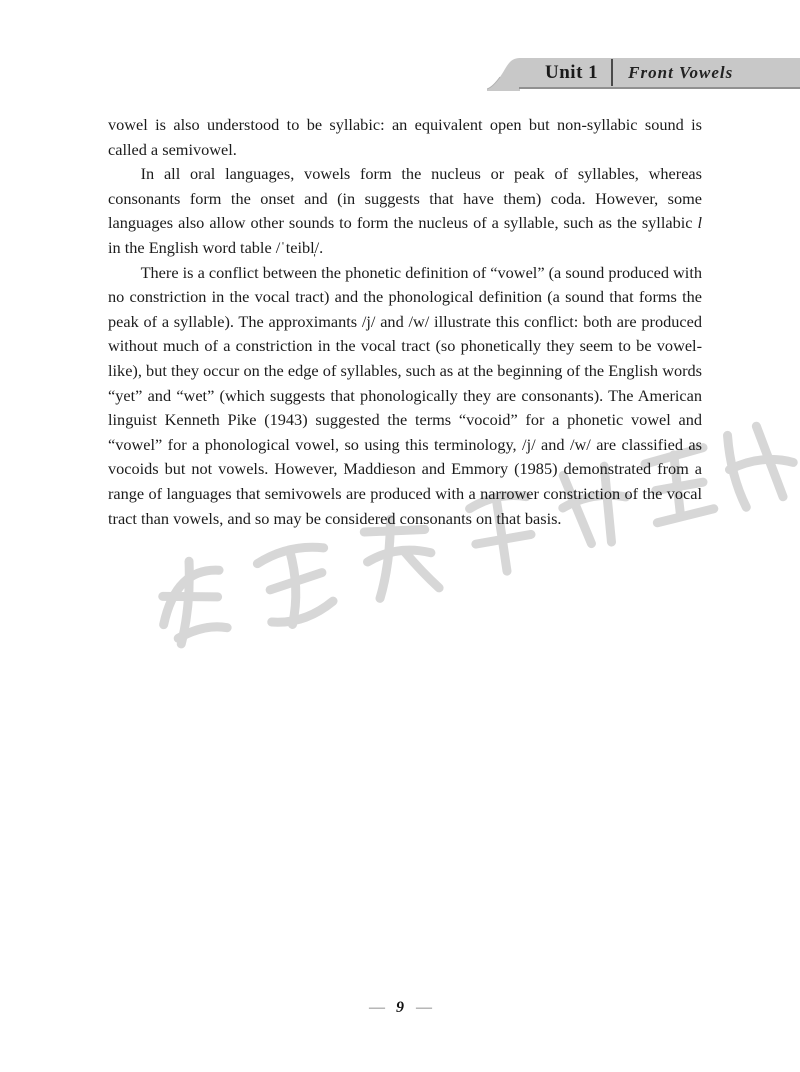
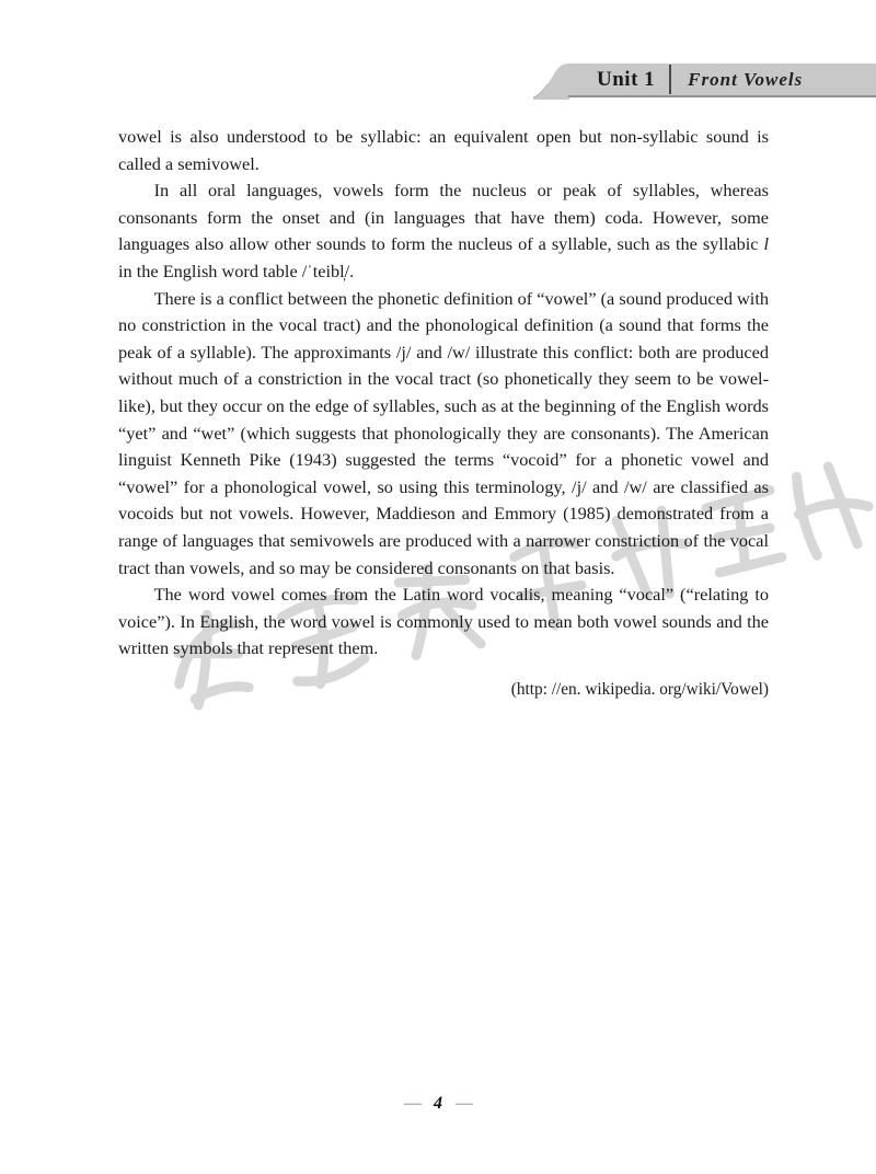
  Unit 1
  Front Vowels
  vowel is also understood to be syllabic: an equivalent open but non-syllabic sound is called a semivowel.
- In all oral languages, vowels form the nucleus or peak of syllables, whereas consonants form the onset and (in suggests that have them) coda. However, some languages also allow other sounds to form the nucleus of a syllable, such as the syllabic l in the English word table /ˈteibl̩/.
+ In all oral languages, vowels form the nucleus or peak of syllables, whereas consonants form the onset and (in languages that have them) coda. However, some languages also allow other sounds to form the nucleus of a syllable, such as the syllabic l in the English word table /ˈteibl̩/.
  There is a conflict between the phonetic definition of “vowel” (a sound produced with no constriction in the vocal tract) and the phonological definition (a sound that forms the peak of a syllable). The approximants /j/ and /w/ illustrate this conflict: both are produced without much of a constriction in the vocal tract (so phonetically they seem to be vowel-like), but they occur on the edge of syllables, such as at the beginning of the English words “yet” and “wet” (which suggests that phonologically they are consonants). The American linguist Kenneth Pike (1943) suggested the terms “vocoid” for a phonetic vowel and “vowel” for a phonological vowel, so using this terminology, /j/ and /w/ are classified as vocoids but not vowels. However, Maddieson and Emmory (1985) demonstrated from a range of languages that semivowels are produced with a narrower constriction of the vocal tract than vowels, and so may be considered consonants on that basis.
+ The word vowel comes from the Latin word vocalis, meaning “vocal” (“relating to voice”). In English, the word vowel is commonly used to mean both vowel sounds and the written symbols that represent them.
+ (http: //en. wikipedia. org/wiki/Vowel)
  —
- 9
+ 4
  —
